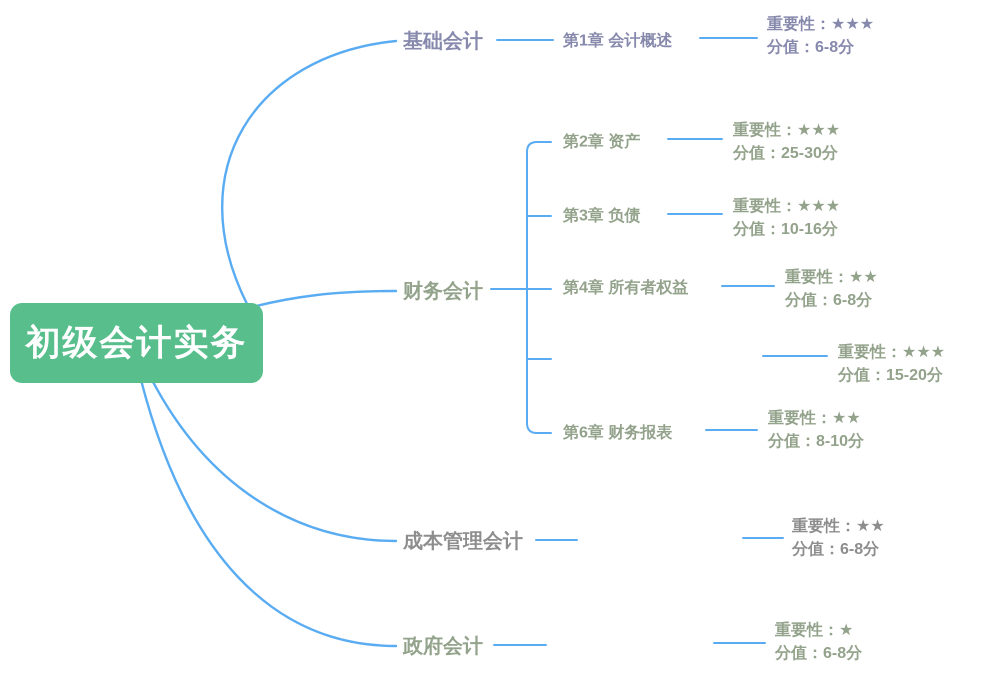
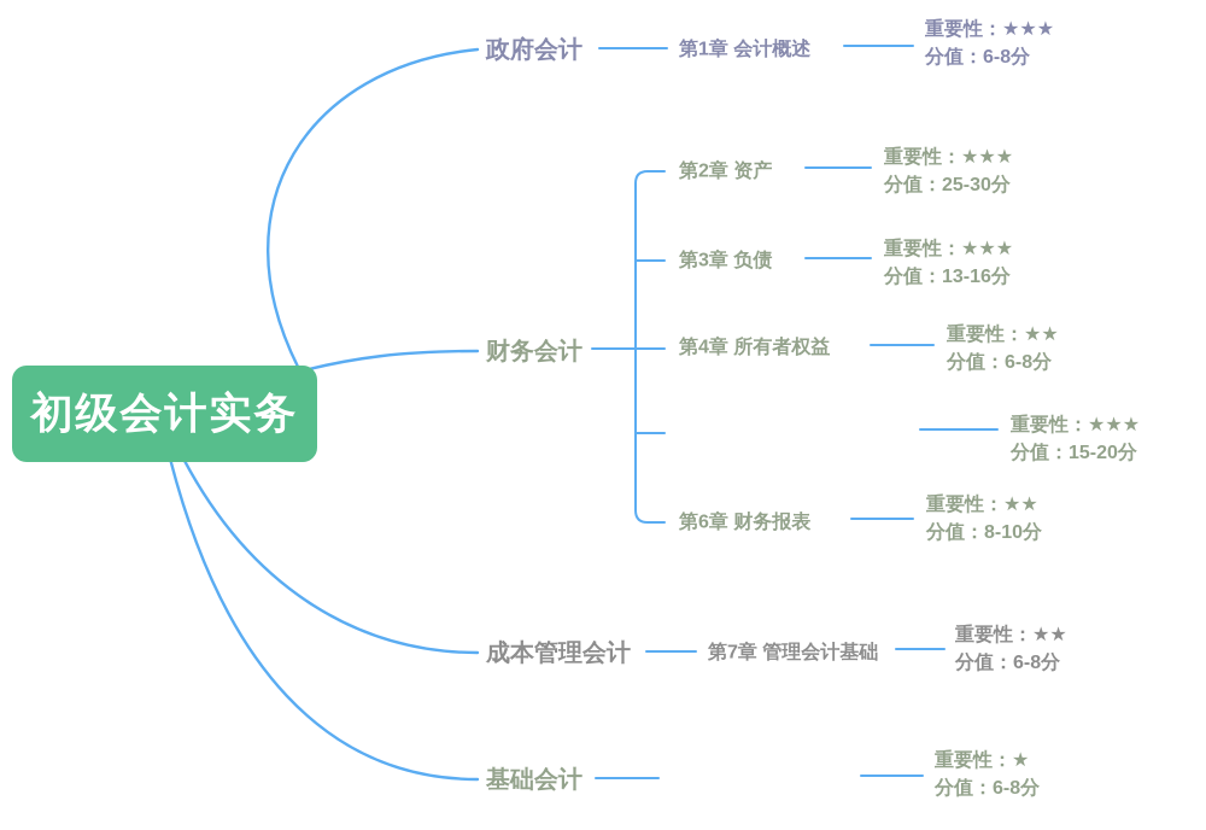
  初级会计实务
- 基础会计
+ 政府会计
  财务会计
  成本管理会计
- 政府会计
+ 基础会计
  第1章 会计概述
  第2章 资产
  第3章 负债
  第4章 所有者权益
  第6章 财务报表
+ 第7章 管理会计基础
  重要性：★★★
  分值：6-8分
  重要性：★★★
  分值：25-30分
  重要性：★★★
- 分值：10-16分
+ 分值：13-16分
  重要性：★★
  分值：6-8分
  重要性：★★★
  分值：15-20分
  重要性：★★
  分值：8-10分
  重要性：★★
  分值：6-8分
  重要性：★
  分值：6-8分
